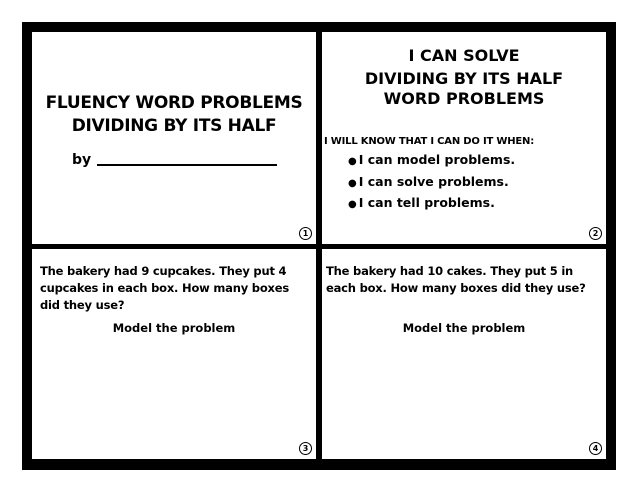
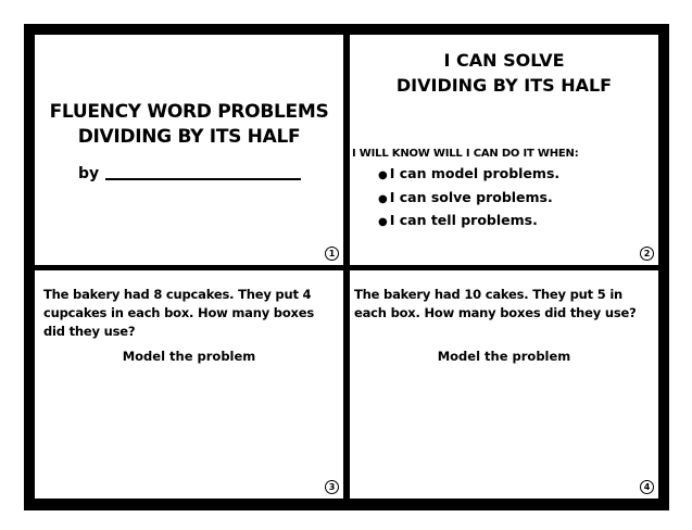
  FLUENCY WORD PROBLEMS
  DIVIDING BY ITS HALF
  by
  1
  I CAN SOLVE
  DIVIDING BY ITS HALF
- WORD PROBLEMS
- I WILL KNOW THAT I CAN DO IT WHEN:
+ I WILL KNOW WILL I CAN DO IT WHEN:
  I can model problems.
  I can solve problems.
  I can tell problems.
  2
- The bakery had 9 cupcakes. They put 4 cupcakes in each box. How many boxes did they use?
+ The bakery had 8 cupcakes. They put 4 cupcakes in each box. How many boxes did they use?
  Model the problem
  3
  The bakery had 10 cakes. They put 5 in each box. How many boxes did they use?
  Model the problem
  4
